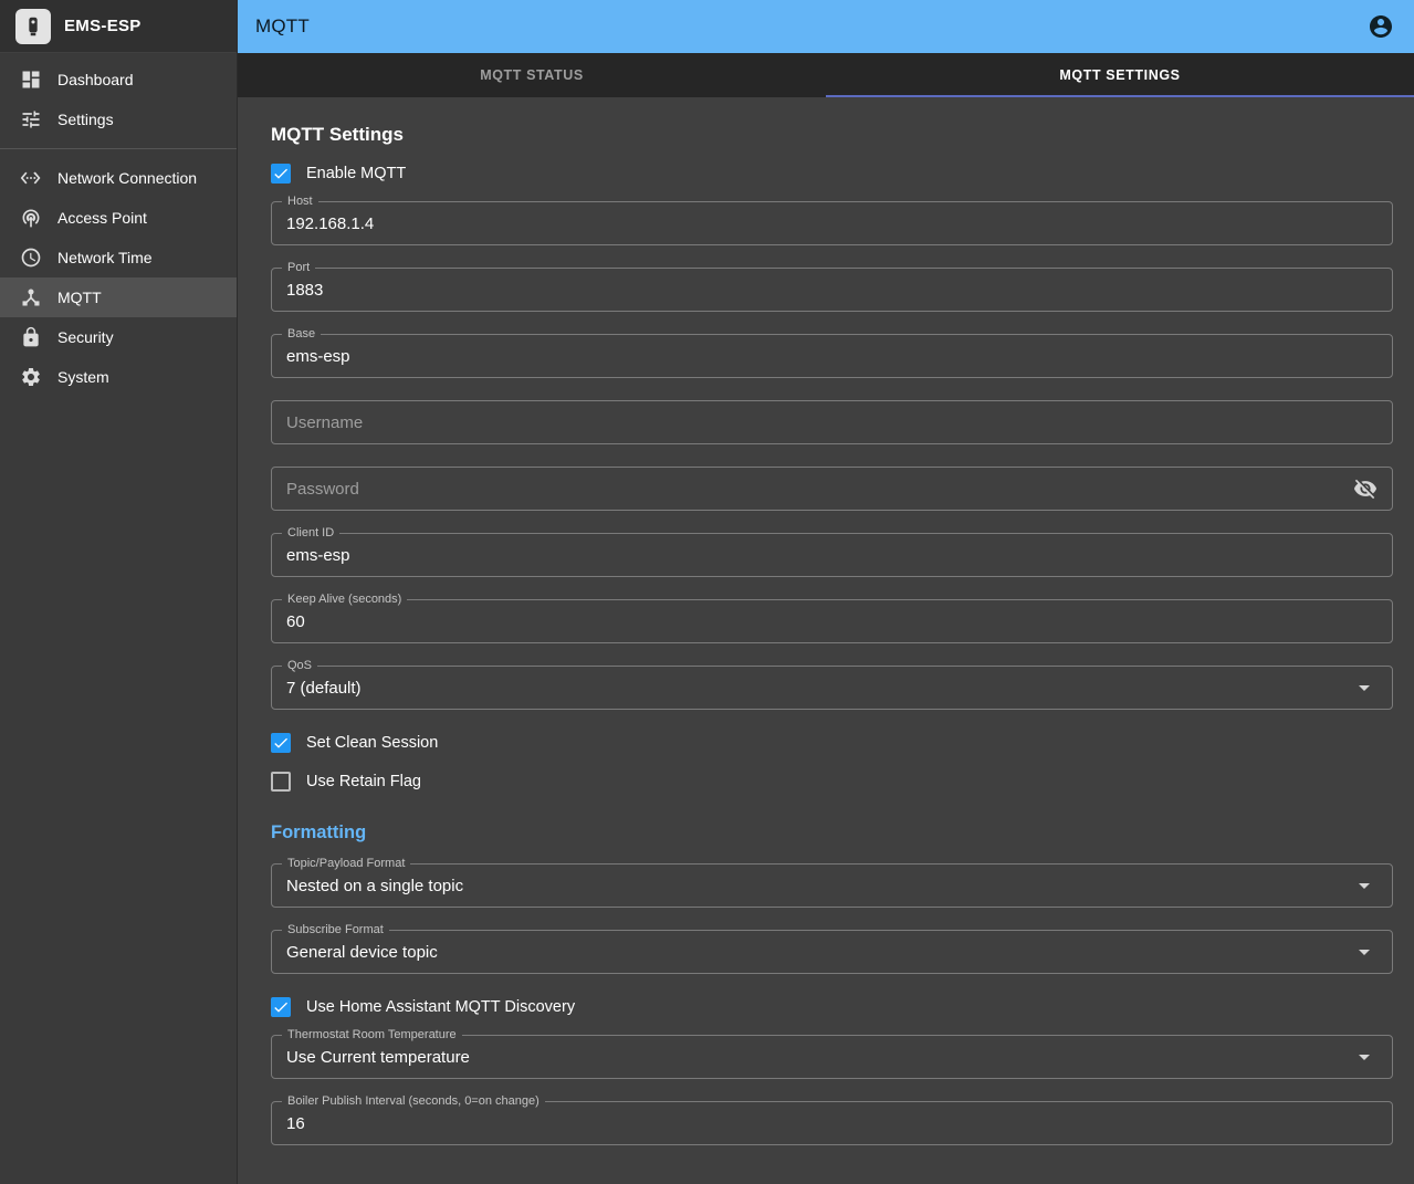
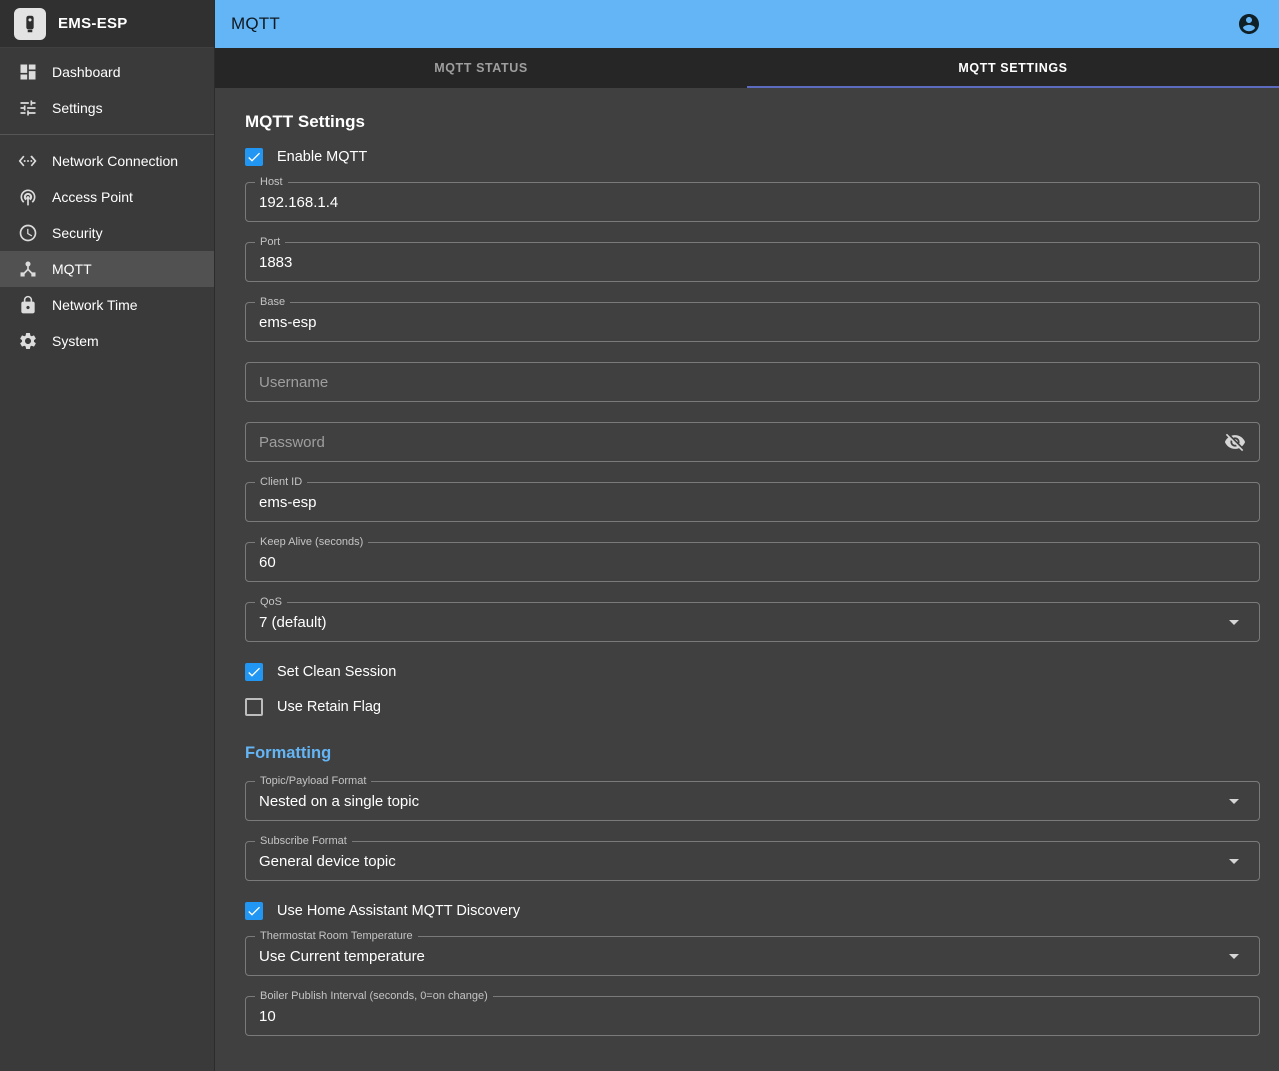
  EMS-ESP
  Dashboard
  Settings
  Network Connection
  Access Point
- Network Time
+ Security
  MQTT
- Security
+ Network Time
  System
  MQTT
  MQTT STATUS
  MQTT SETTINGS
  MQTT Settings
  Enable MQTT
  Host
  192.168.1.4
  Port
  1883
  Base
  ems-esp
  Username
  Password
  Client ID
  ems-esp
  Keep Alive (seconds)
  60
  QoS
  7 (default)
  Set Clean Session
  Use Retain Flag
  Formatting
  Topic/Payload Format
  Nested on a single topic
  Subscribe Format
  General device topic
  Use Home Assistant MQTT Discovery
  Thermostat Room Temperature
  Use Current temperature
  Boiler Publish Interval (seconds, 0=on change)
- 16
+ 10
